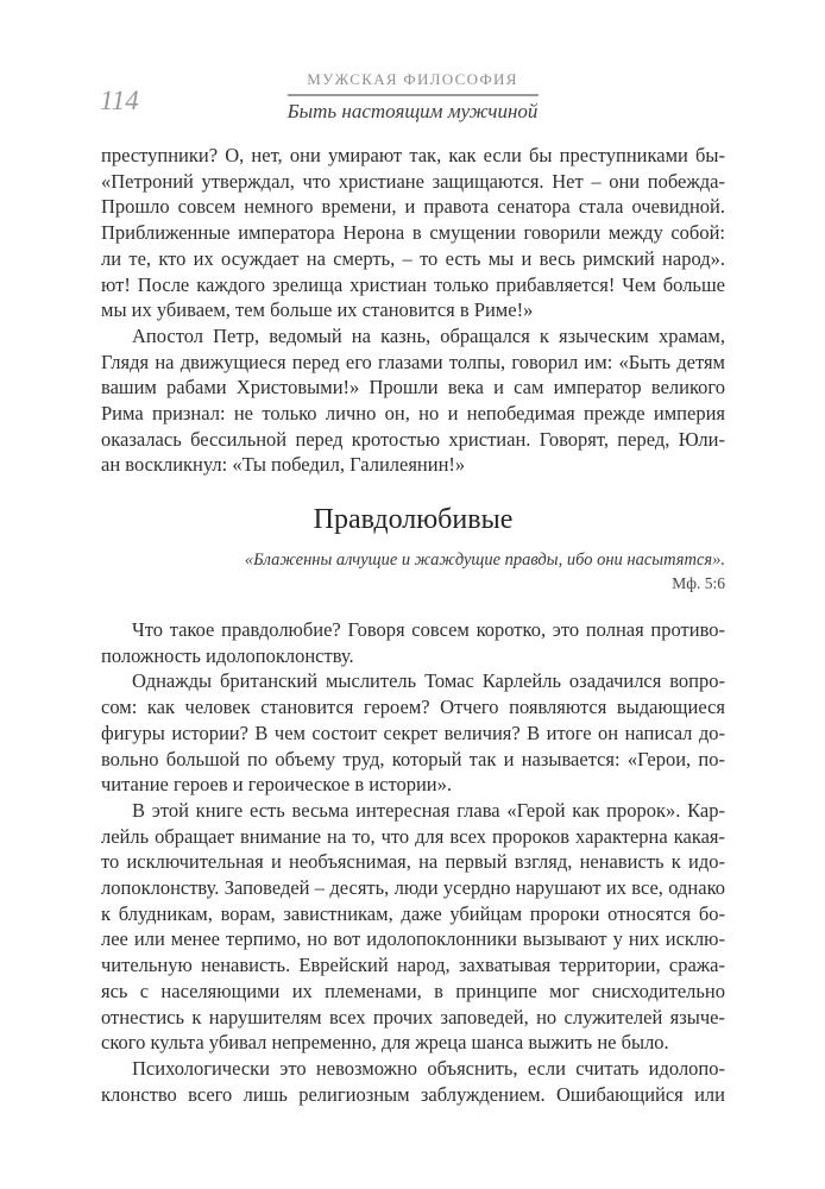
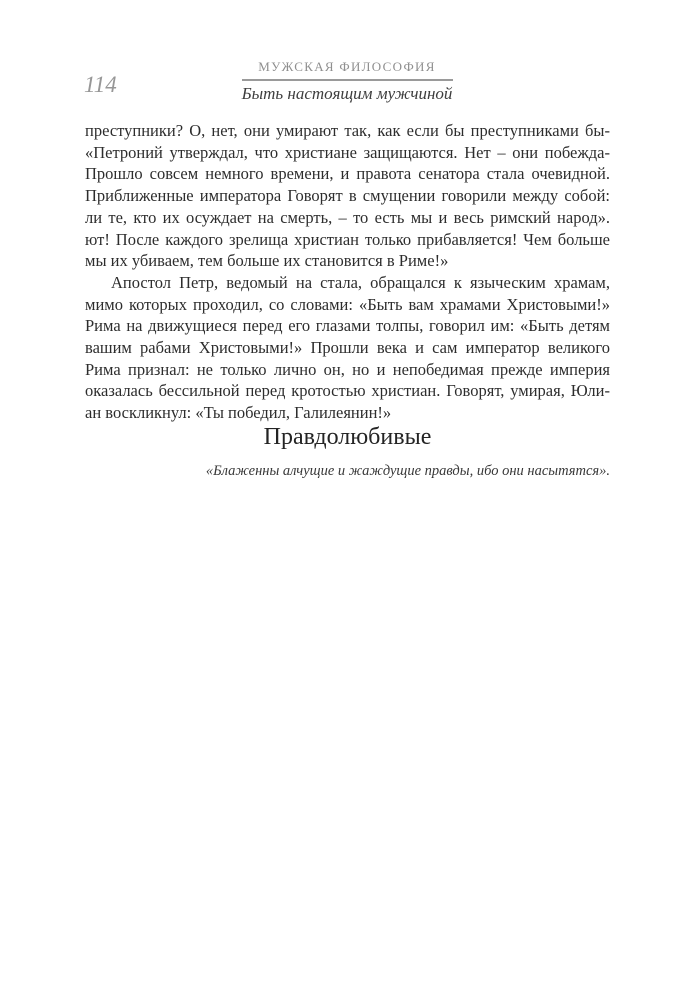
  114
  МУЖСКАЯ ФИЛОСОФИЯ
  Быть настоящим мужчиной
  преступники? О, нет, они умирают так, как если бы преступниками бы-
  «Петроний утверждал, что христиане защищаются. Нет – они побежда-
  Прошло совсем немного времени, и правота сенатора стала очевидной.
- Приближенные императора Нерона в смущении говорили между собой:
+ Приближенные императора Говорят в смущении говорили между собой:
  ли те, кто их осуждает на смерть, – то есть мы и весь римский народ».
  ют! После каждого зрелища христиан только прибавляется! Чем больше
  мы их убиваем, тем больше их становится в Риме!»
- Апостол Петр, ведомый на казнь, обращался к языческим храмам,
+ Апостол Петр, ведомый на стала, обращался к языческим храмам,
+ мимо которых проходил, со словами: «Быть вам храмами Христовыми!»
- Глядя на движущиеся перед его глазами толпы, говорил им: «Быть детям
+ Рима на движущиеся перед его глазами толпы, говорил им: «Быть детям
  вашим рабами Христовыми!» Прошли века и сам император великого
  Рима признал: не только лично он, но и непобедимая прежде империя
- оказалась бессильной перед кротостью христиан. Говорят, перед, Юли-
+ оказалась бессильной перед кротостью христиан. Говорят, умирая, Юли-
  ан воскликнул: «Ты победил, Галилеянин!»
  Правдолюбивые
  «Блаженны алчущие и жаждущие правды, ибо они насытятся».
- Мф. 5:6
- Что такое правдолюбие? Говоря совсем коротко, это полная противо-
- положность идолопоклонству.
- Однажды британский мыслитель Томас Карлейль озадачился вопро-
- сом: как человек становится героем? Отчего появляются выдающиеся
- фигуры истории? В чем состоит секрет величия? В итоге он написал до-
- вольно большой по объему труд, который так и называется: «Герои, по-
- читание героев и героическое в истории».
- В этой книге есть весьма интересная глава «Герой как пророк». Кар-
- лейль обращает внимание на то, что для всех пророков характерна какая-
- то исключительная и необъяснимая, на первый взгляд, ненависть к идо-
- лопоклонству. Заповедей – десять, люди усердно нарушают их все, однако
- к блудникам, ворам, завистникам, даже убийцам пророки относятся бо-
- лее или менее терпимо, но вот идолопоклонники вызывают у них исклю-
- чительную ненависть. Еврейский народ, захватывая территории, сража-
- ясь с населяющими их племенами, в принципе мог снисходительно
- отнестись к нарушителям всех прочих заповедей, но служителей языче-
- ского культа убивал непременно, для жреца шанса выжить не было.
- Психологически это невозможно объяснить, если считать идолопо-
- клонство всего лишь религиозным заблуждением. Ошибающийся или
